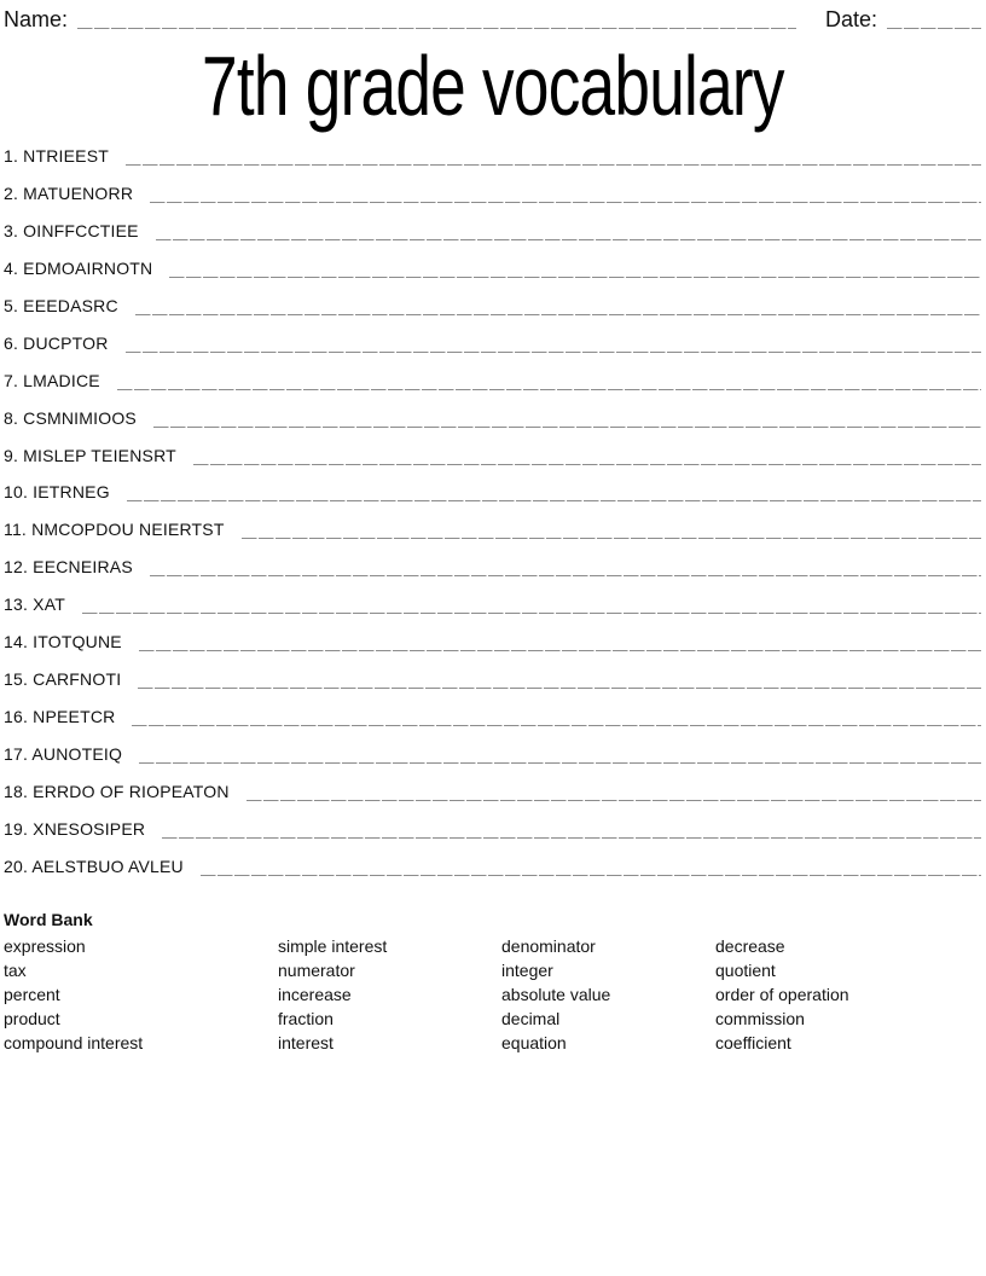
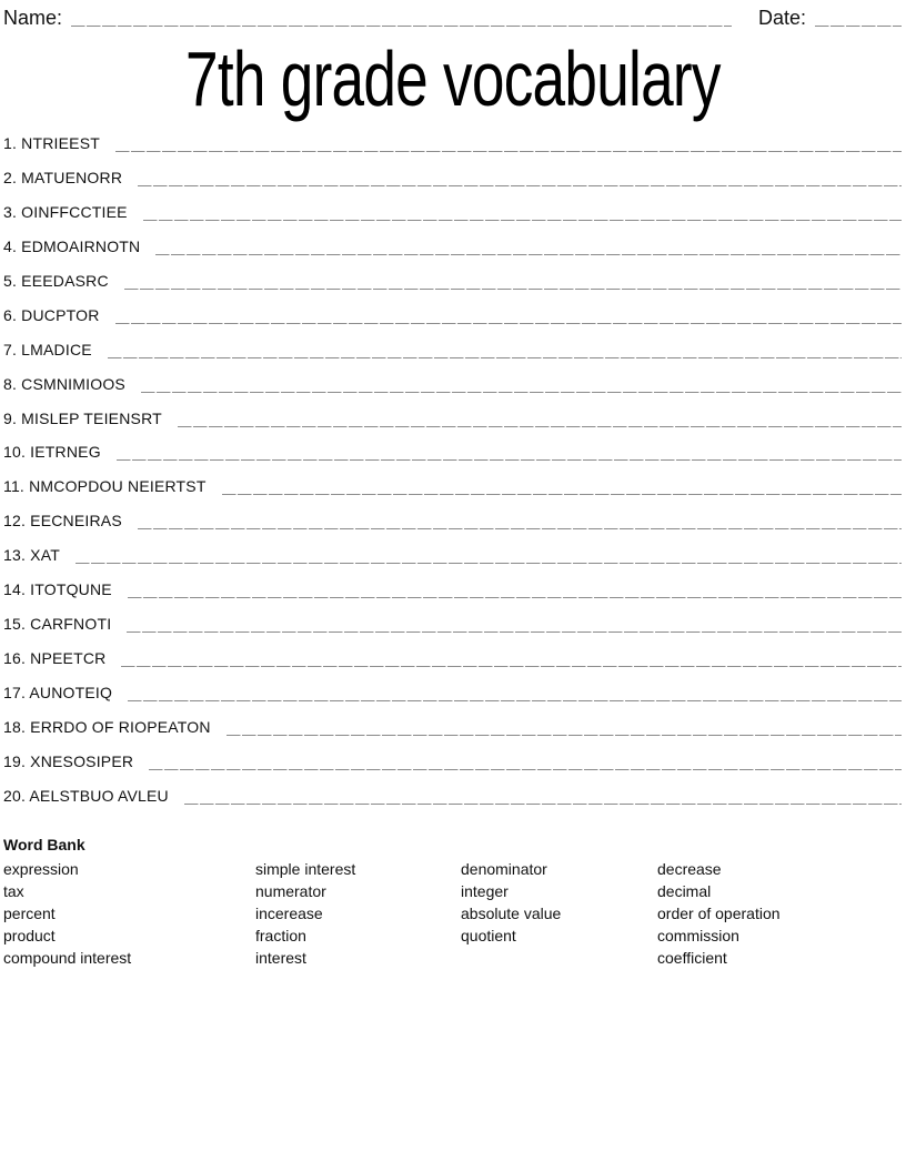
  Name:
  Date:
  7th grade vocabulary
  1. NTRIEEST
  2. MATUENORR
  3. OINFFCCTIEE
  4. EDMOAIRNOTN
  5. EEEDASRC
  6. DUCPTOR
  7. LMADICE
  8. CSMNIMIOOS
  9. MISLEP TEIENSRT
  10. IETRNEG
  11. NMCOPDOU NEIERTST
  12. EECNEIRAS
  13. XAT
  14. ITOTQUNE
  15. CARFNOTI
  16. NPEETCR
  17. AUNOTEIQ
  18. ERRDO OF RIOPEATON
  19. XNESOSIPER
  20. AELSTBUO AVLEU
  Word Bank
  expression
  tax
  percent
  product
  compound interest
  simple interest
  numerator
  incerease
  fraction
  interest
  denominator
  integer
  absolute value
- decimal
+ quotient
- equation
  decrease
- quotient
+ decimal
  order of operation
  commission
  coefficient
